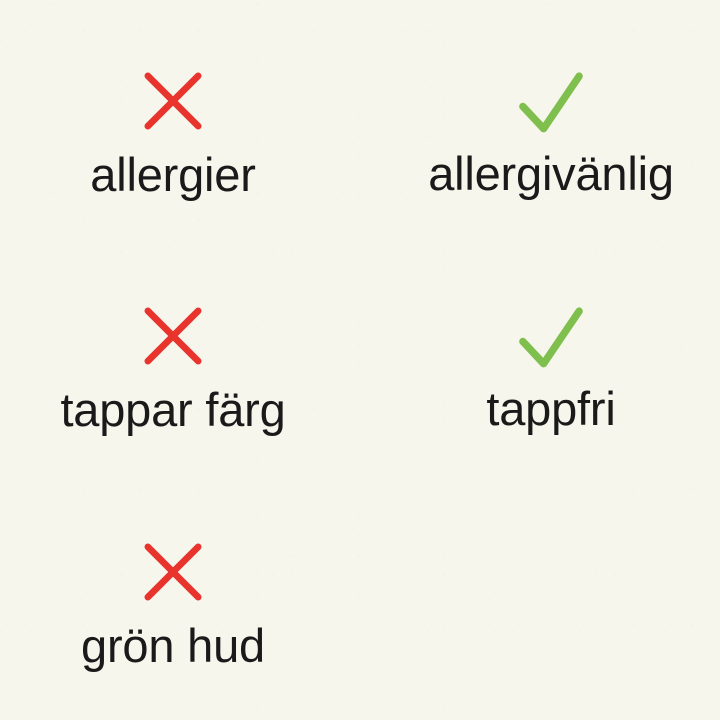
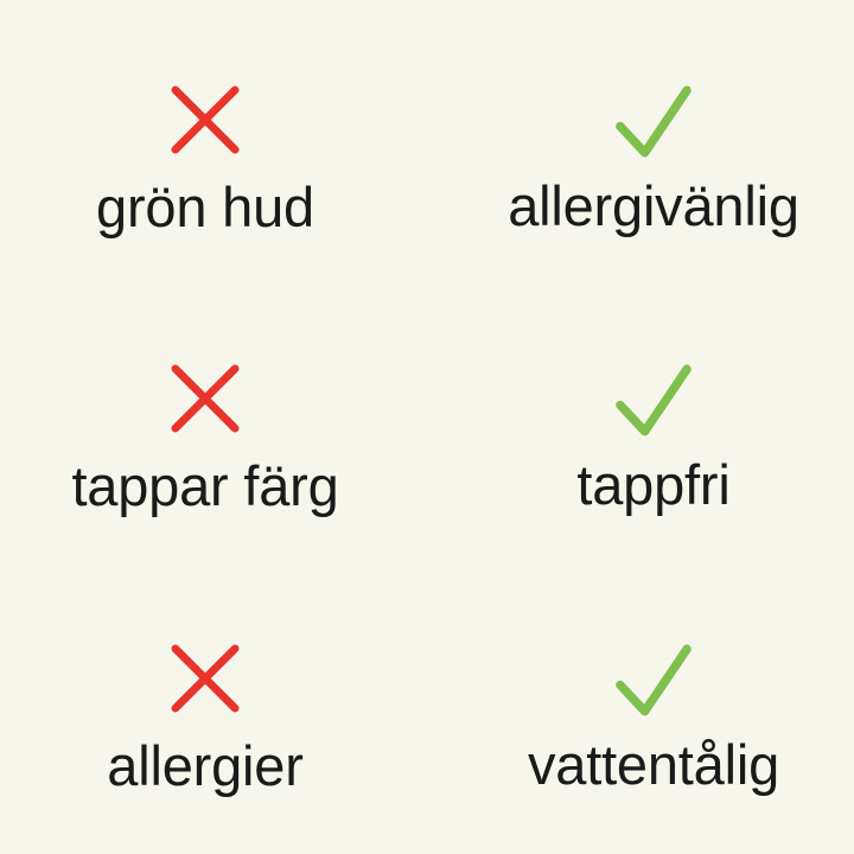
- allergier
+ grön hud
  allergivänlig
  tappar färg
  tappfri
- grön hud
+ allergier
+ vattentålig
